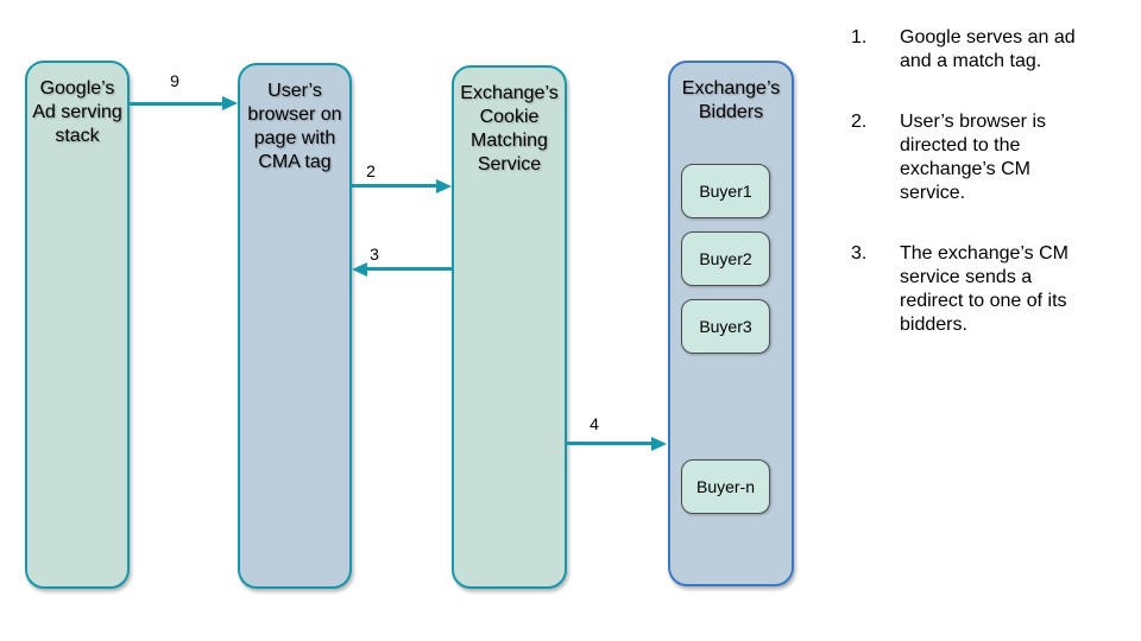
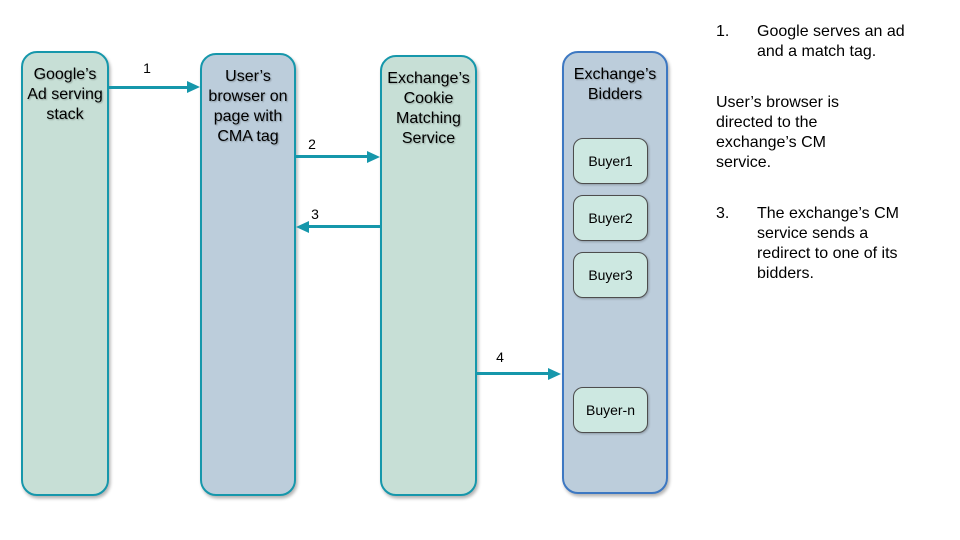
  Google’s
  Ad serving
  stack
  User’s
  browser on
  page with
  CMA tag
  Exchange’s
  Cookie
  Matching
  Service
  Exchange’s
  Bidders
  Buyer1
  Buyer2
  Buyer3
  Buyer-n
- 9
+ 1
  2
  3
  4
  1.
  Google serves an ad
  and a match tag.
- 2.
  User’s browser is
  directed to the
  exchange’s CM
  service.
  3.
  The exchange’s CM
  service sends a
  redirect to one of its
  bidders.
